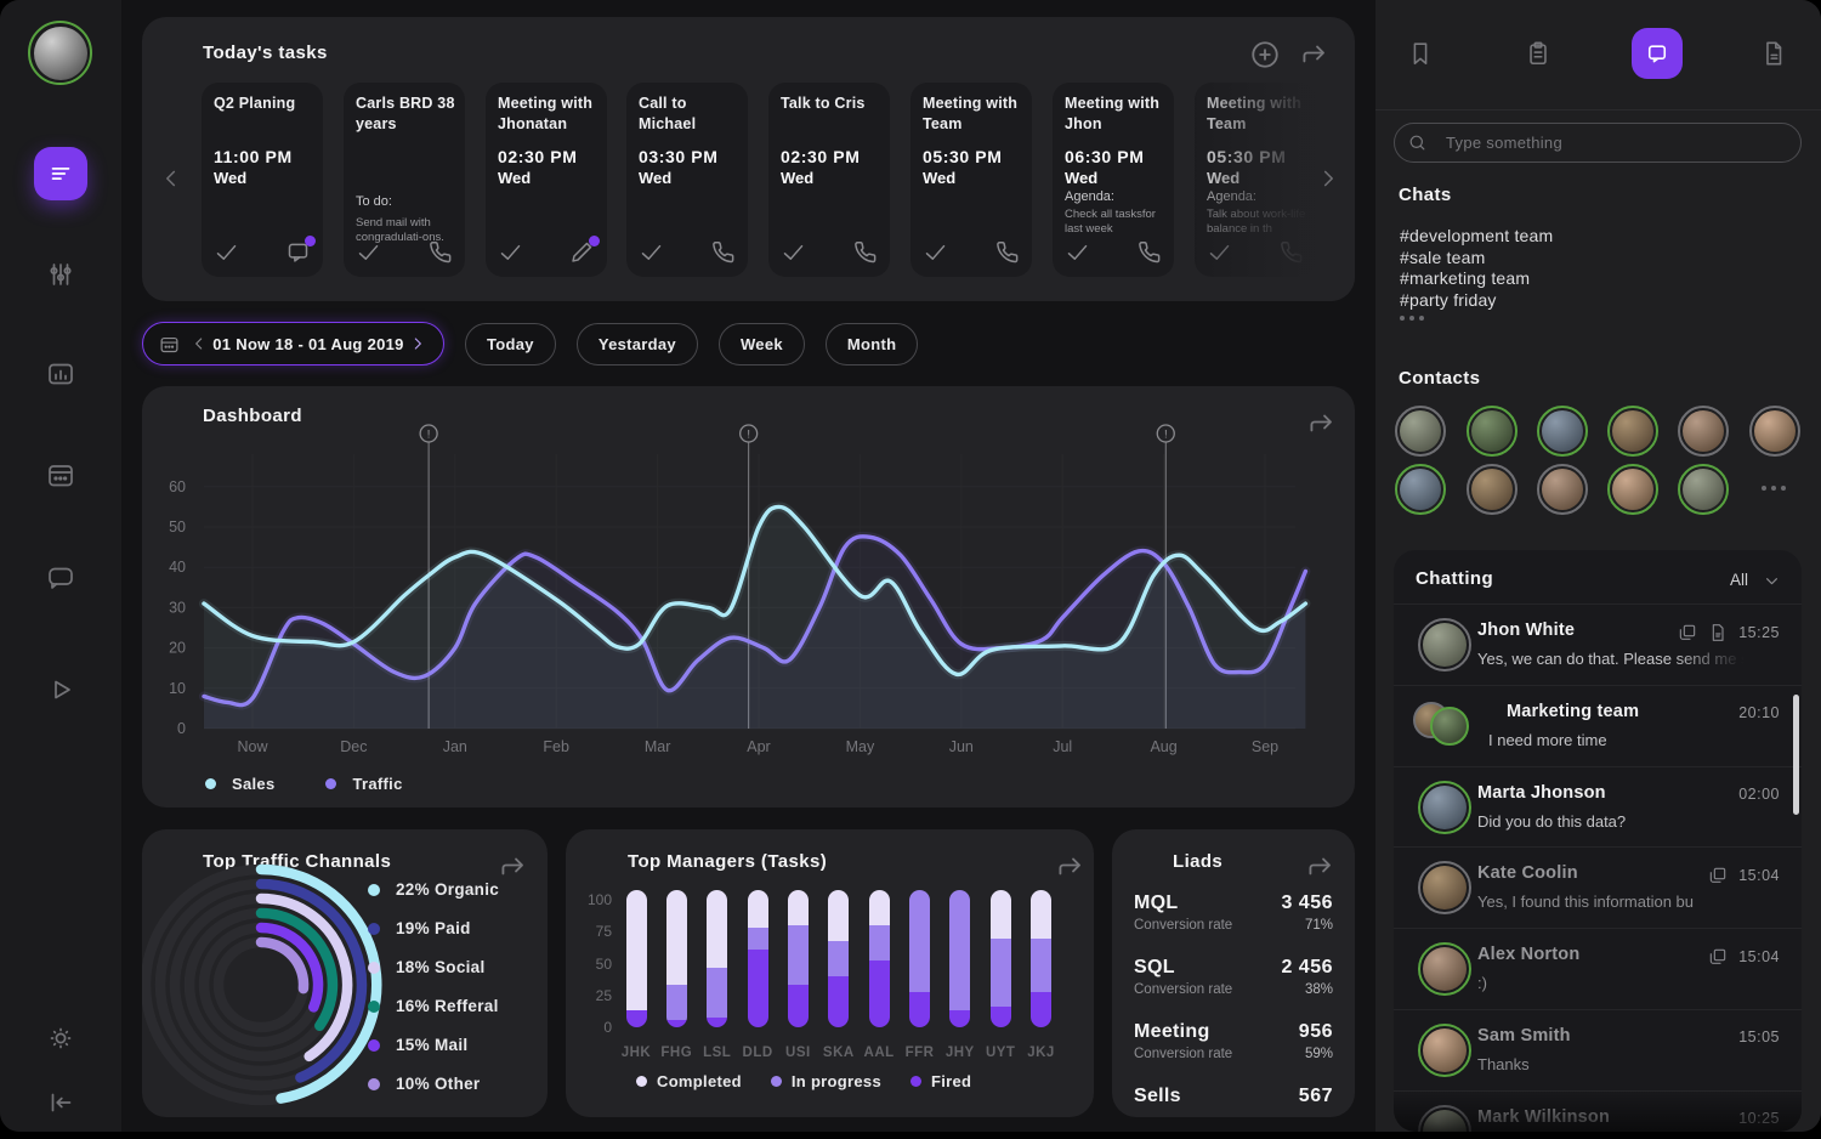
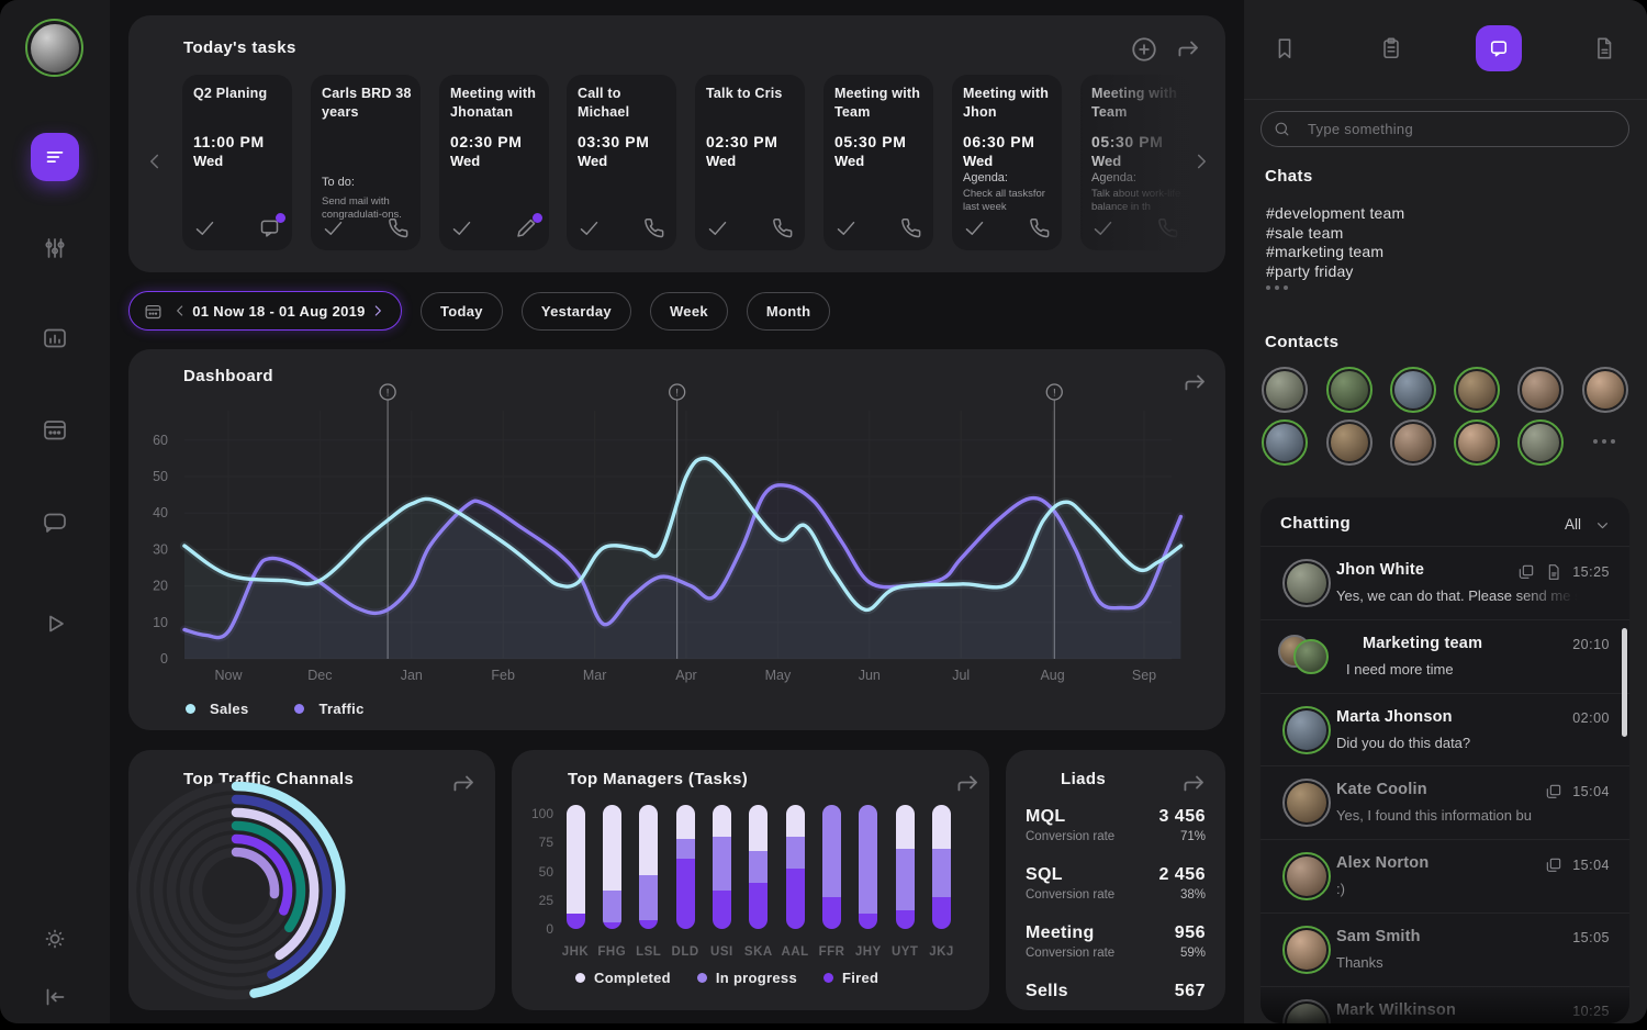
  Today's tasks
  Q2 Planing
  11:00 PM
  Wed
  Carls BRD 38 years
  To do:
  Send mail with congradulati-ons.
  Meeting with Jhonatan
  02:30 PM
  Wed
  Call to Michael
  03:30 PM
  Wed
  Talk to Cris
  02:30 PM
  Wed
  Meeting with Team
  05:30 PM
  Wed
  Meeting with Jhon
  06:30 PM
  Wed
  Agenda:
  Check all tasksfor last week
  01 Now 18 - 01 Aug 2019
  Today
  Yestarday
  Week
  Month
  Dashboard
  0
  10
  20
  30
  40
  50
  60
  Now
  Dec
  Jan
  Feb
  Mar
  Apr
  May
  Jun
  Jul
  Aug
  Sep
  !
  !
  !
  Sales
  Traffic
  Top Traffic Channals
- 22% Organic
- 19% Paid
- 18% Social
- 16% Refferal
- 15% Mail
- 10% Other
  Top Managers (Tasks)
  0
  25
  50
  75
  100
  JHK
  FHG
  LSL
  DLD
  USI
  SKA
  AAL
  FFR
  JHY
  UYT
  JKJ
  Completed
  In progress
  Fired
  Liads
  MQL
  3 456
  Conversion rate
  71%
  SQL
  2 456
  Conversion rate
  38%
  Meeting
  956
  Conversion rate
  59%
  Sells
  567
  Type something
  Chats
  #development team
  #sale team
  #marketing team
  #party friday
  Contacts
  Chatting
  All
  Jhon White
  15:25
  Yes, we can do that. Please send me s
  Marketing team
  20:10
  I need more time
  Marta Jhonson
  02:00
  Did you do this data?
  Kate Coolin
  15:04
  Yes, I found this information bu
  Alex Norton
  15:04
  :)
  Sam Smith
  15:05
  Thanks
